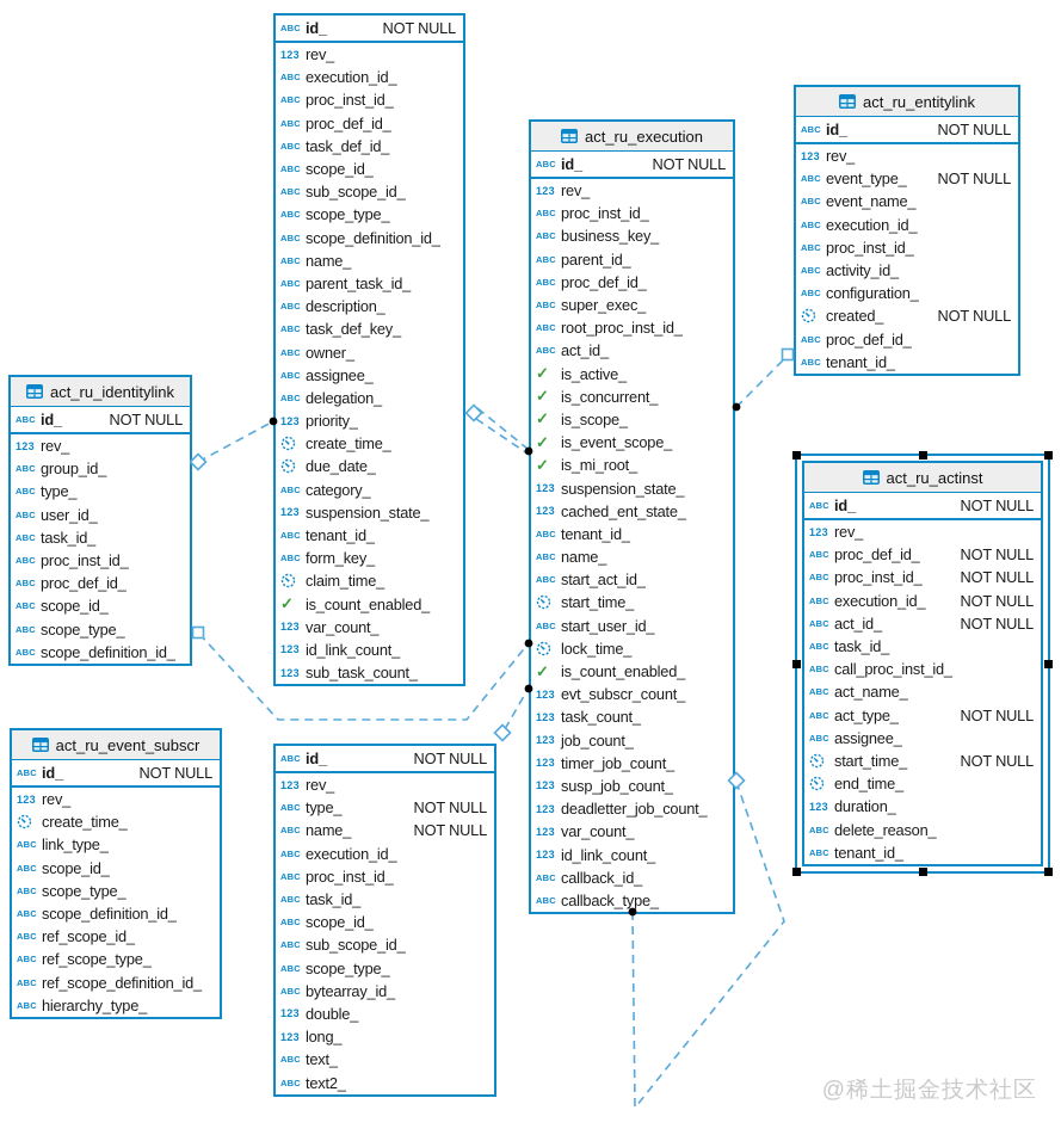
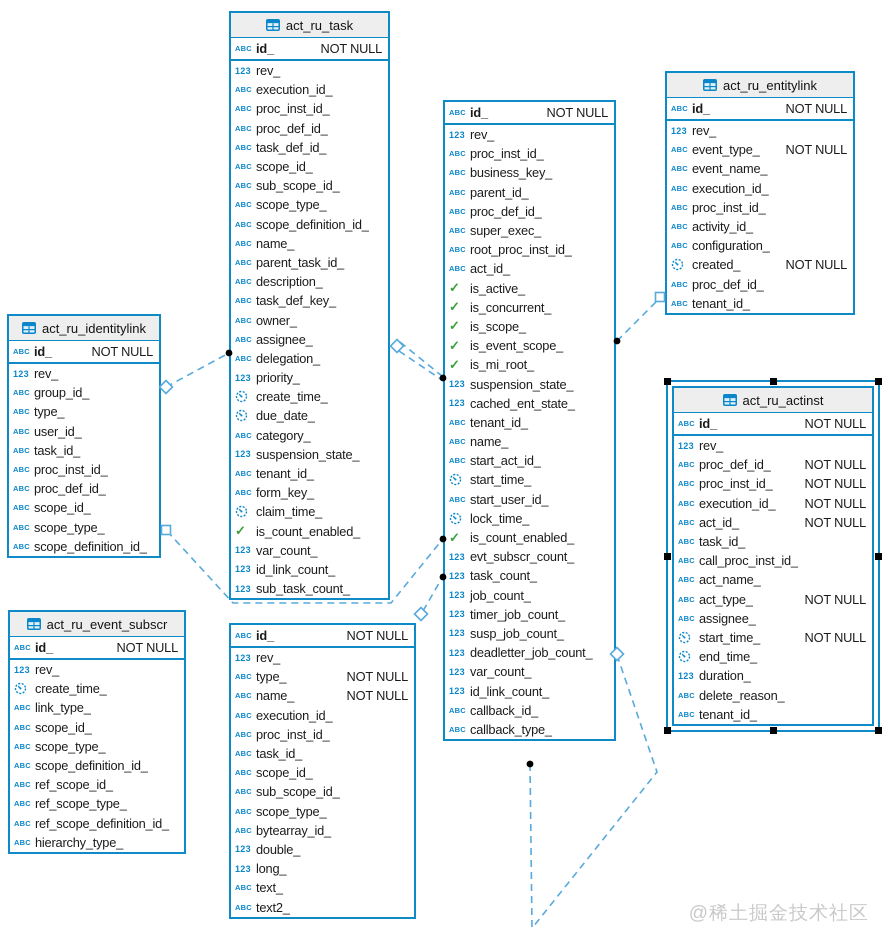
  @稀土掘金技术社区
+ act_ru_task
  ABC
  id_
  NOT NULL
  123
  rev_
  ABC
  execution_id_
  ABC
  proc_inst_id_
  ABC
  proc_def_id_
  ABC
  task_def_id_
  ABC
  scope_id_
  ABC
  sub_scope_id_
  ABC
  scope_type_
  ABC
  scope_definition_id_
  ABC
  name_
  ABC
  parent_task_id_
  ABC
  description_
  ABC
  task_def_key_
  ABC
  owner_
  ABC
  assignee_
  ABC
  delegation_
  123
  priority_
  create_time_
  due_date_
  ABC
  category_
  123
  suspension_state_
  ABC
  tenant_id_
  ABC
  form_key_
  claim_time_
  ✓
  is_count_enabled_
  123
  var_count_
  123
  id_link_count_
  123
  sub_task_count_
- act_ru_execution
  ABC
  id_
  NOT NULL
  123
  rev_
  ABC
  proc_inst_id_
  ABC
  business_key_
  ABC
  parent_id_
  ABC
  proc_def_id_
  ABC
  super_exec_
  ABC
  root_proc_inst_id_
  ABC
  act_id_
  ✓
  is_active_
  ✓
  is_concurrent_
  ✓
  is_scope_
  ✓
  is_event_scope_
  ✓
  is_mi_root_
  123
  suspension_state_
  123
  cached_ent_state_
  ABC
  tenant_id_
  ABC
  name_
  ABC
  start_act_id_
  start_time_
  ABC
  start_user_id_
  lock_time_
  ✓
  is_count_enabled_
  123
  evt_subscr_count_
  123
  task_count_
  123
  job_count_
  123
  timer_job_count_
  123
  susp_job_count_
  123
  deadletter_job_count_
  123
  var_count_
  123
  id_link_count_
  ABC
  callback_id_
  ABC
  callback_type_
  act_ru_entitylink
  ABC
  id_
  NOT NULL
  123
  rev_
  ABC
  event_type_
  NOT NULL
  ABC
  event_name_
  ABC
  execution_id_
  ABC
  proc_inst_id_
  ABC
  activity_id_
  ABC
  configuration_
  created_
  NOT NULL
  ABC
  proc_def_id_
  ABC
  tenant_id_
  act_ru_identitylink
  ABC
  id_
  NOT NULL
  123
  rev_
  ABC
  group_id_
  ABC
  type_
  ABC
  user_id_
  ABC
  task_id_
  ABC
  proc_inst_id_
  ABC
  proc_def_id_
  ABC
  scope_id_
  ABC
  scope_type_
  ABC
  scope_definition_id_
  act_ru_actinst
  ABC
  id_
  NOT NULL
  123
  rev_
  ABC
  proc_def_id_
  NOT NULL
  ABC
  proc_inst_id_
  NOT NULL
  ABC
  execution_id_
  NOT NULL
  ABC
  act_id_
  NOT NULL
  ABC
  task_id_
  ABC
  call_proc_inst_id_
  ABC
  act_name_
  ABC
  act_type_
  NOT NULL
  ABC
  assignee_
  start_time_
  NOT NULL
  end_time_
  123
  duration_
  ABC
  delete_reason_
  ABC
  tenant_id_
  act_ru_event_subscr
  ABC
  id_
  NOT NULL
  123
  rev_
  create_time_
  ABC
  link_type_
  ABC
  scope_id_
  ABC
  scope_type_
  ABC
  scope_definition_id_
  ABC
  ref_scope_id_
  ABC
  ref_scope_type_
  ABC
  ref_scope_definition_id_
  ABC
  hierarchy_type_
  ABC
  id_
  NOT NULL
  123
  rev_
  ABC
  type_
  NOT NULL
  ABC
  name_
  NOT NULL
  ABC
  execution_id_
  ABC
  proc_inst_id_
  ABC
  task_id_
  ABC
  scope_id_
  ABC
  sub_scope_id_
  ABC
  scope_type_
  ABC
  bytearray_id_
  123
  double_
  123
  long_
  ABC
  text_
  ABC
  text2_
